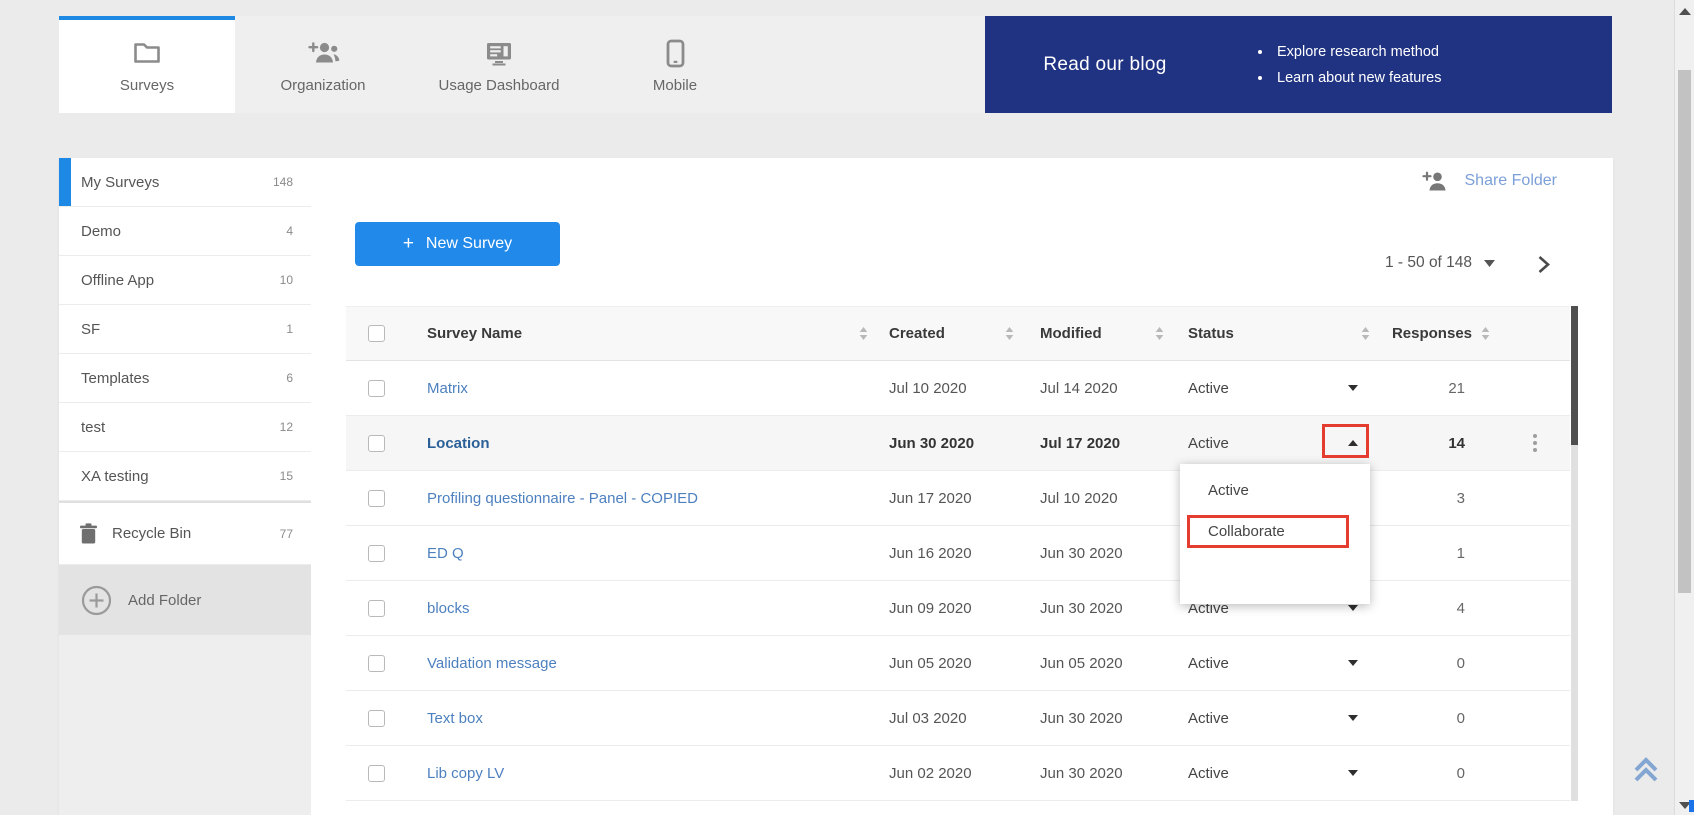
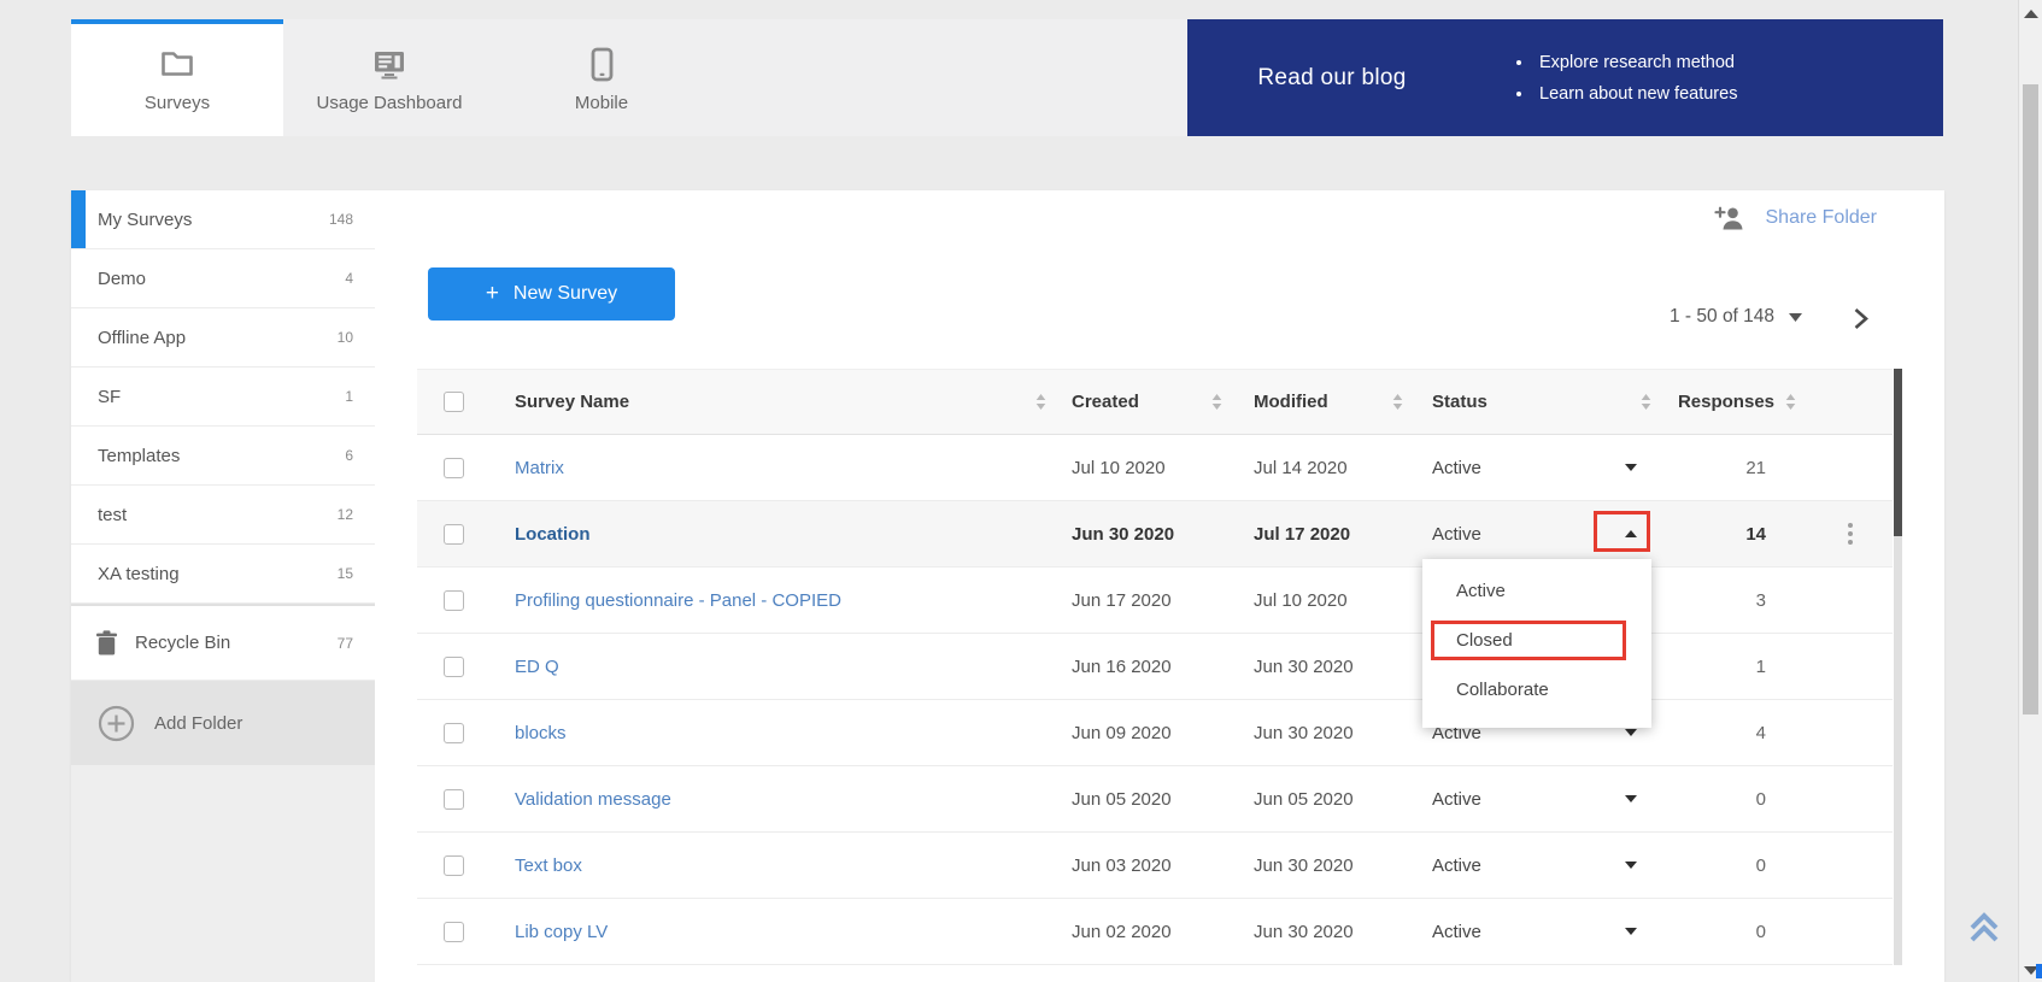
  Surveys
- Organization
  Usage Dashboard
  Mobile
  Read our blog
  Explore research method
  Learn about new features
  My Surveys
  148
  Demo
  4
  Offline App
  10
  SF
  1
  Templates
  6
  test
  12
  XA testing
  15
  Recycle Bin
  77
  Add Folder
  Share Folder
  +
  New Survey
  1 - 50 of 148
  Survey Name
  Created
  Modified
  Status
  Responses
  Matrix
  Jul 10 2020
  Jul 14 2020
  Active
  21
  Location
  Jun 30 2020
  Jul 17 2020
  Active
  14
  Profiling questionnaire - Panel - COPIED
  Jun 17 2020
  Jul 10 2020
  3
  ED Q
  Jun 16 2020
  Jun 30 2020
  1
  blocks
  Jun 09 2020
  Jun 30 2020
  Active
  4
  Validation message
  Jun 05 2020
  Jun 05 2020
  Active
  0
  Text box
- Jul 03 2020
+ Jun 03 2020
  Jun 30 2020
  Active
  0
  Lib copy LV
  Jun 02 2020
  Jun 30 2020
  Active
  0
  Active
+ Closed
  Collaborate
